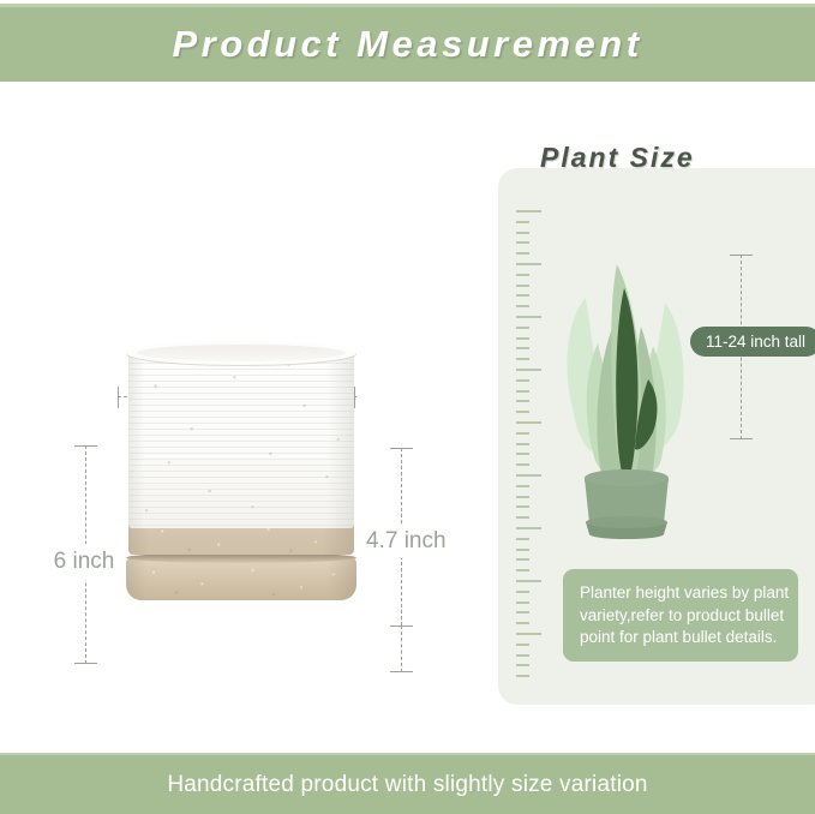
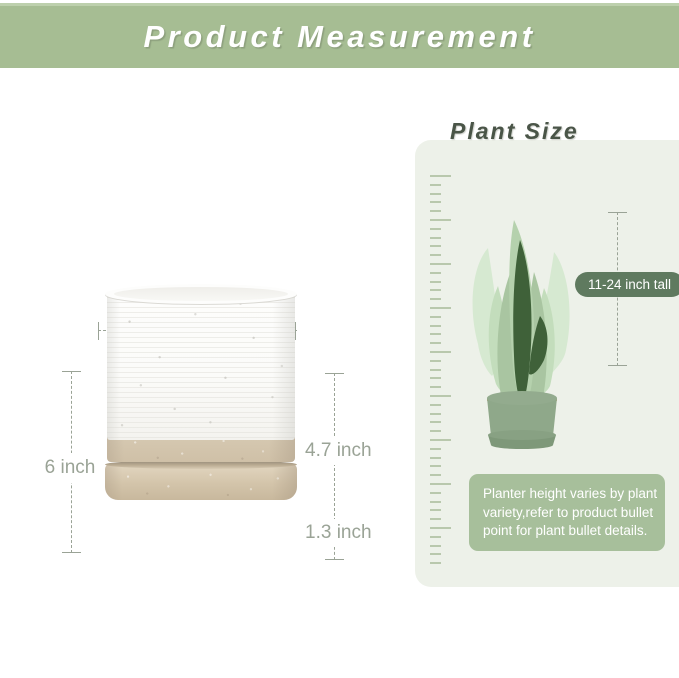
  Product Measurement
  6 inch
  4.7 inch
+ 1.3 inch
  Plant Size
  11-24 inch tall
  Planter height varies by plant
  variety,refer to product bullet
  point for plant bullet details.
- Handcrafted product with slightly size variation
